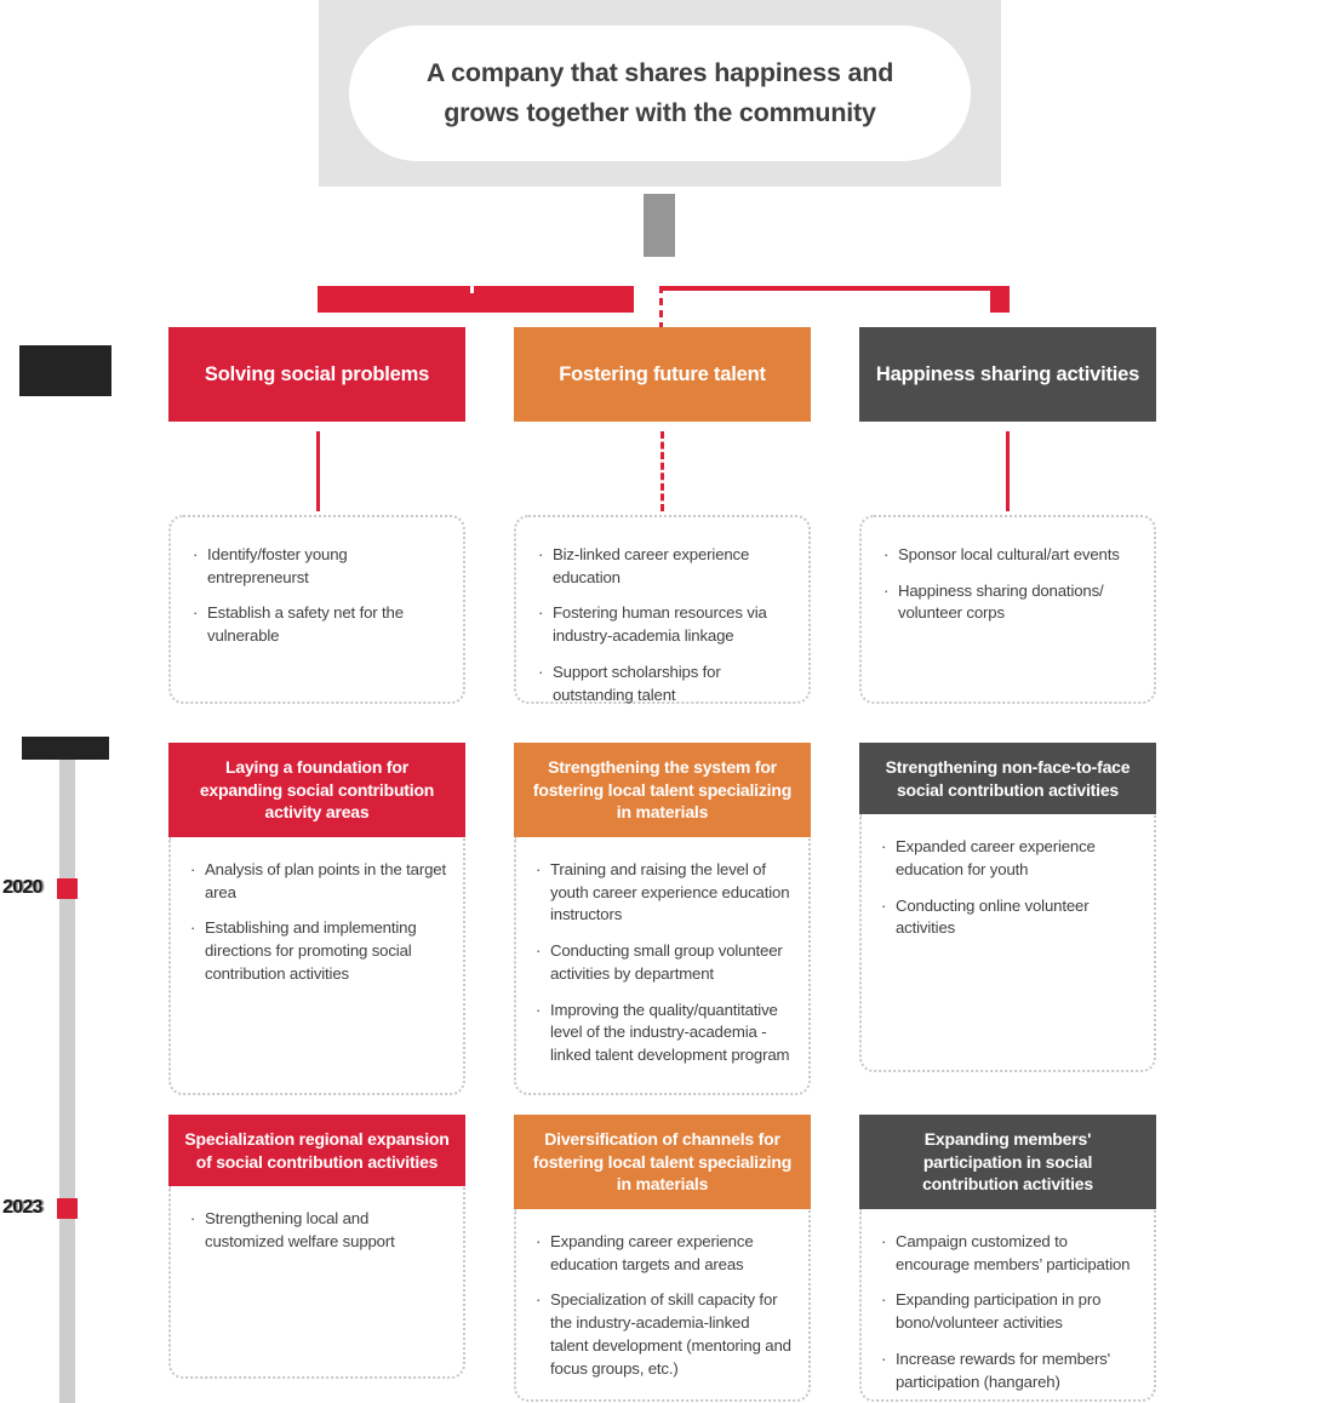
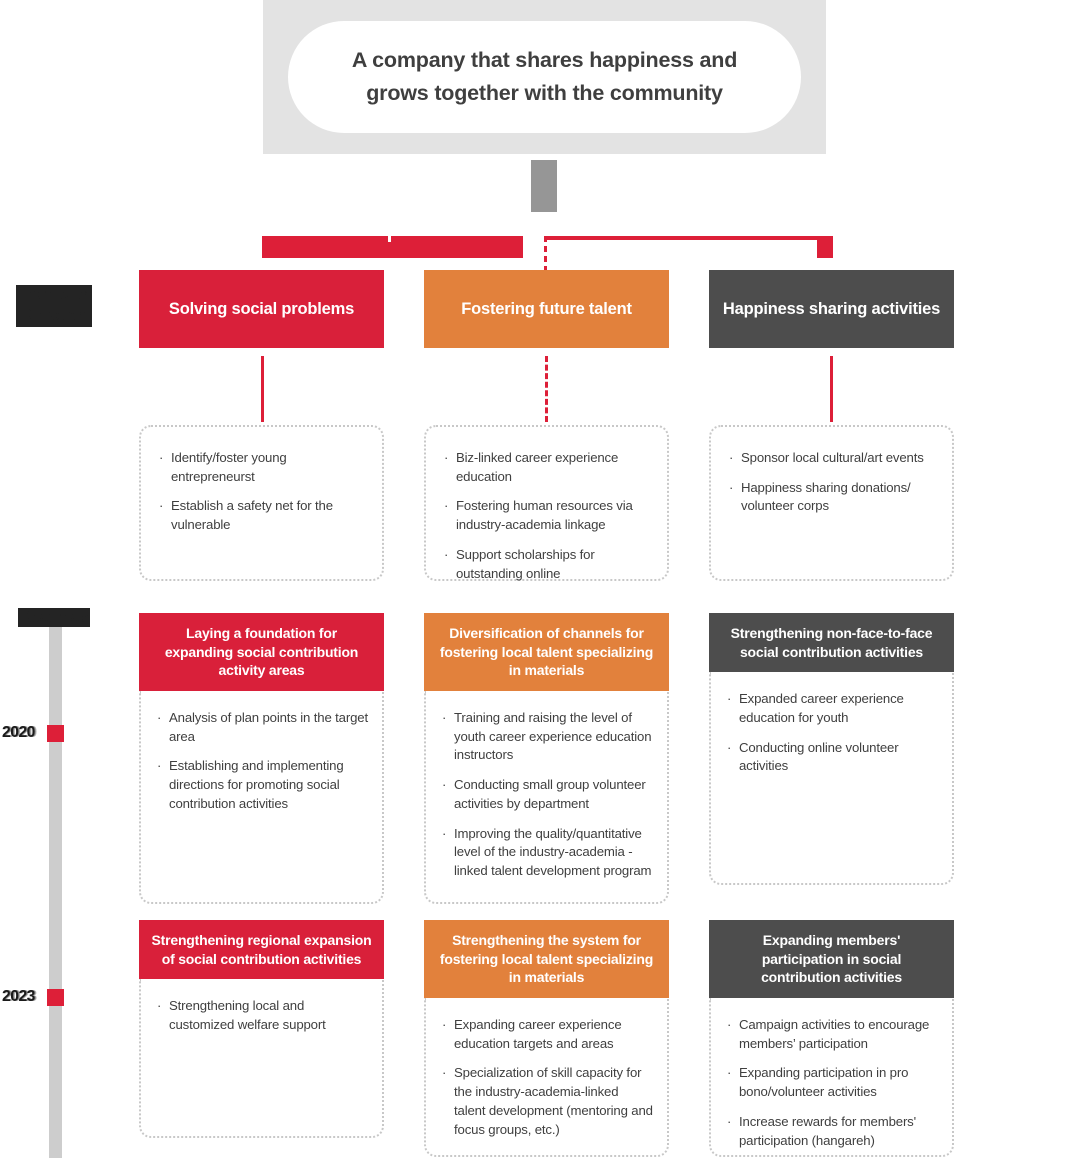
  A company that shares happiness and grows together with the community
  2020
  2023
  Solving social problems
  Fostering future talent
  Happiness sharing activities
  ·
  Identify/foster young entrepreneurst
  ·
  Establish a safety net for the vulnerable
  ·
  Biz-linked career experience education
  ·
  Fostering human resources via industry-academia linkage
  ·
- Support scholarships for outstanding talent
+ Support scholarships for outstanding online
  ·
  Sponsor local cultural/art events
  ·
  Happiness sharing donations/ volunteer corps
  Laying a foundation for expanding social contribution activity areas
  ·
  Analysis of plan points in the target area
  ·
  Establishing and implementing directions for promoting social contribution activities
- Strengthening the system for fostering local talent specializing in materials
+ Diversification of channels for fostering local talent specializing in materials
  ·
  Training and raising the level of youth career experience education instructors
  ·
  Conducting small group volunteer activities by department
  ·
  Improving the quality/quantitative level of the industry-academia -linked talent development program
  Strengthening non-face-to-face social contribution activities
  ·
  Expanded career experience education for youth
  ·
  Conducting online volunteer activities
- Specialization regional expansion of social contribution activities
+ Strengthening regional expansion of social contribution activities
  ·
  Strengthening local and customized welfare support
- Diversification of channels for fostering local talent specializing in materials
+ Strengthening the system for fostering local talent specializing in materials
  ·
  Expanding career experience education targets and areas
  ·
  Specialization of skill capacity for the industry-academia-linked talent development (mentoring and focus groups, etc.)
  Expanding members' participation in social contribution activities
  ·
- Campaign customized to encourage members’ participation
+ Campaign activities to encourage members’ participation
  ·
  Expanding participation in pro bono/volunteer activities
  ·
  Increase rewards for members' participation (hangareh)
